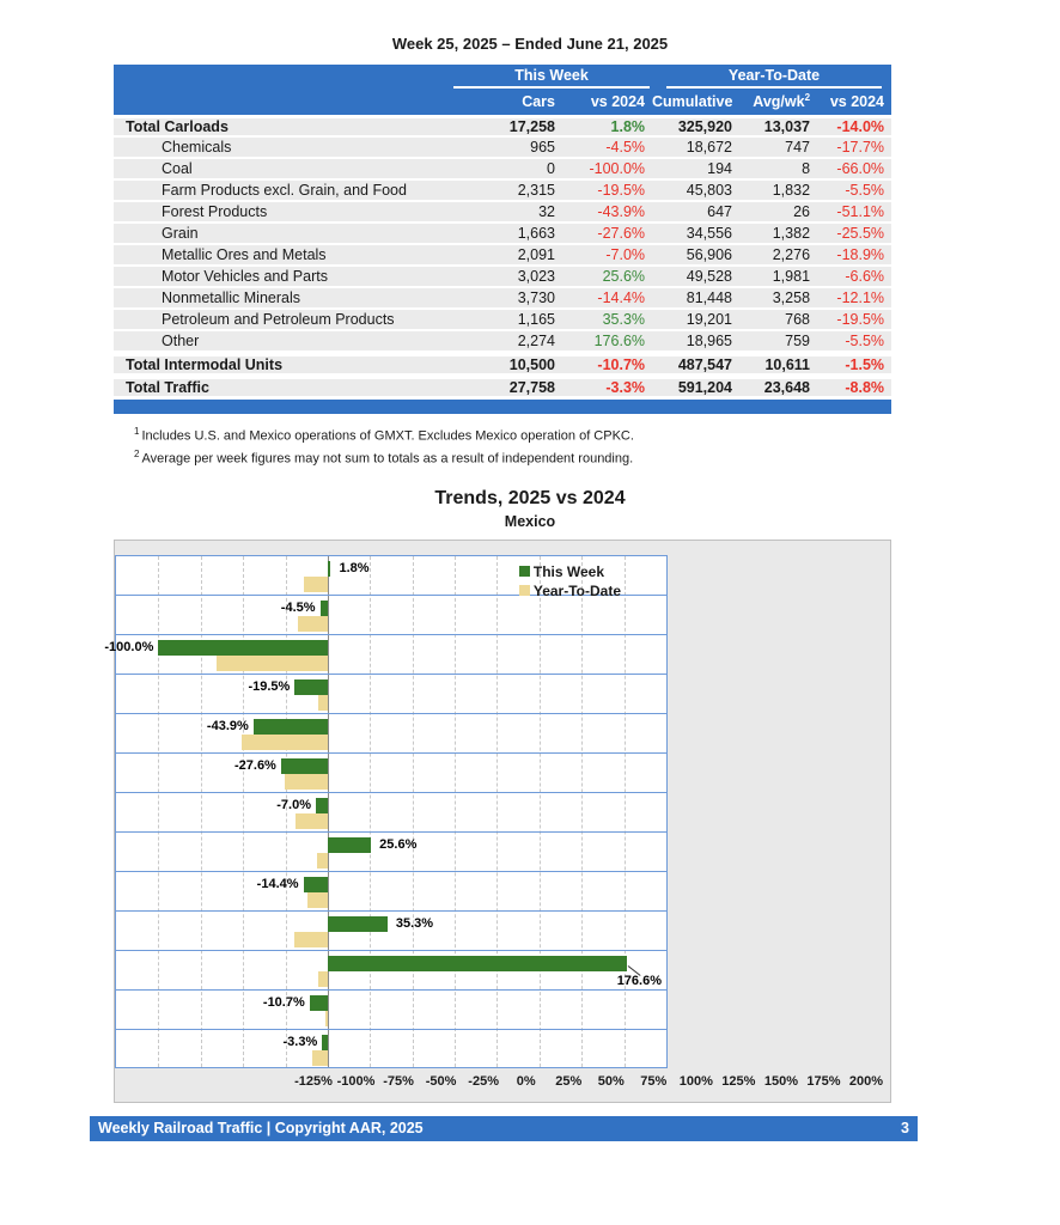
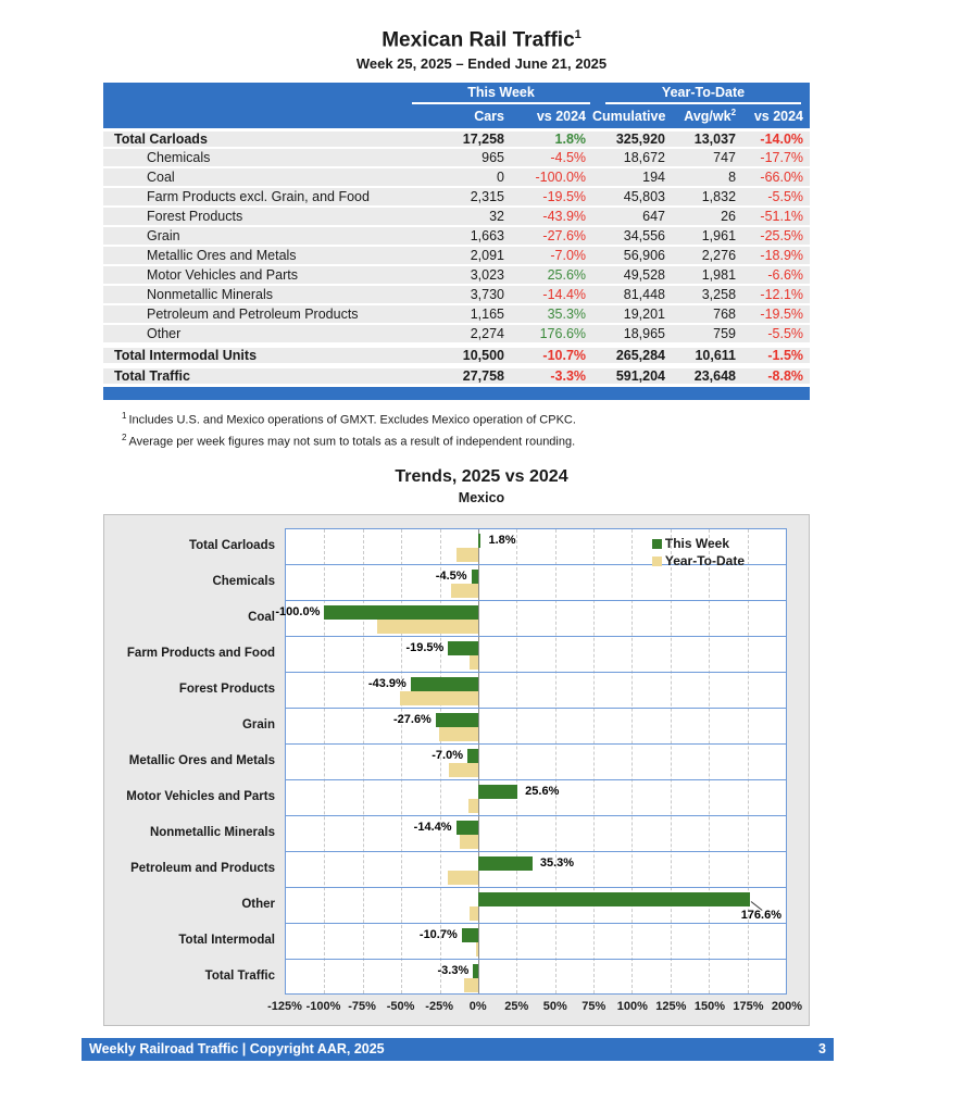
+ Mexican Rail Traffic1
  Week 25, 2025 – Ended June 21, 2025
  	This Week	Year-To-Date
  	Cars	vs 2024	Cumulative	Avg/wk2	vs 2024
  Total Carloads	17,258	1.8%	325,920	13,037	-14.0%
  Chemicals	965	-4.5%	18,672	747	-17.7%
  Coal	0	-100.0%	194	8	-66.0%
  Farm Products excl. Grain, and Food	2,315	-19.5%	45,803	1,832	-5.5%
  Forest Products	32	-43.9%	647	26	-51.1%
- Grain	1,663	-27.6%	34,556	1,382	-25.5%
+ Grain	1,663	-27.6%	34,556	1,961	-25.5%
  Metallic Ores and Metals	2,091	-7.0%	56,906	2,276	-18.9%
  Motor Vehicles and Parts	3,023	25.6%	49,528	1,981	-6.6%
  Nonmetallic Minerals	3,730	-14.4%	81,448	3,258	-12.1%
  Petroleum and Petroleum Products	1,165	35.3%	19,201	768	-19.5%
  Other	2,274	176.6%	18,965	759	-5.5%
- Total Intermodal Units	10,500	-10.7%	487,547	10,611	-1.5%
+ Total Intermodal Units	10,500	-10.7%	265,284	10,611	-1.5%
  Total Traffic	27,758	-3.3%	591,204	23,648	-8.8%
  1 Includes U.S. and Mexico operations of GMXT. Excludes Mexico operation of CPKC.
  2 Average per week figures may not sum to totals as a result of independent rounding.
  Trends, 2025 vs 2024
  Mexico
+ Total Carloads
+ Chemicals
+ Coal
+ Farm Products and Food
+ Forest Products
+ Grain
+ Metallic Ores and Metals
+ Motor Vehicles and Parts
+ Nonmetallic Minerals
+ Petroleum and Products
+ Other
+ Total Intermodal
+ Total Traffic
  This Week
  Year-To-Date
  1.8%
  -4.5%
  -100.0%
  -19.5%
  -43.9%
  -27.6%
  -7.0%
  25.6%
  -14.4%
  35.3%
  176.6%
  -10.7%
  -3.3%
  -125%
  -100%
  -75%
  -50%
  -25%
  0%
  25%
  50%
  75%
  100%
  125%
  150%
  175%
  200%
  Weekly Railroad Traffic | Copyright AAR, 2025
  3
